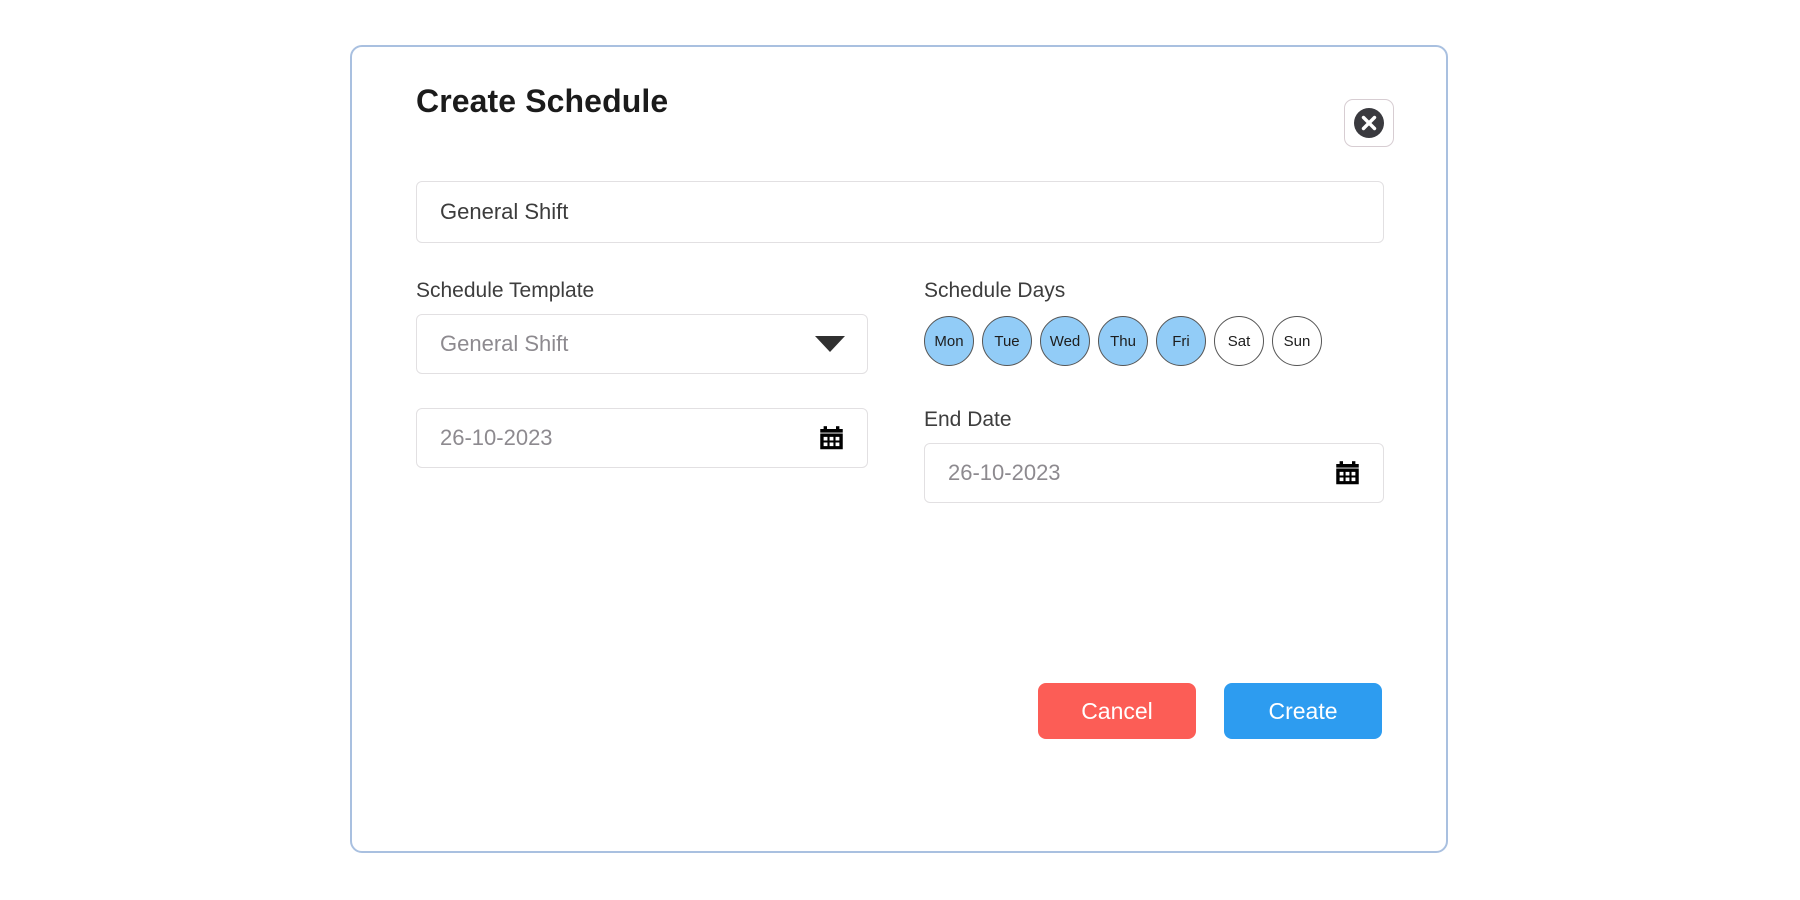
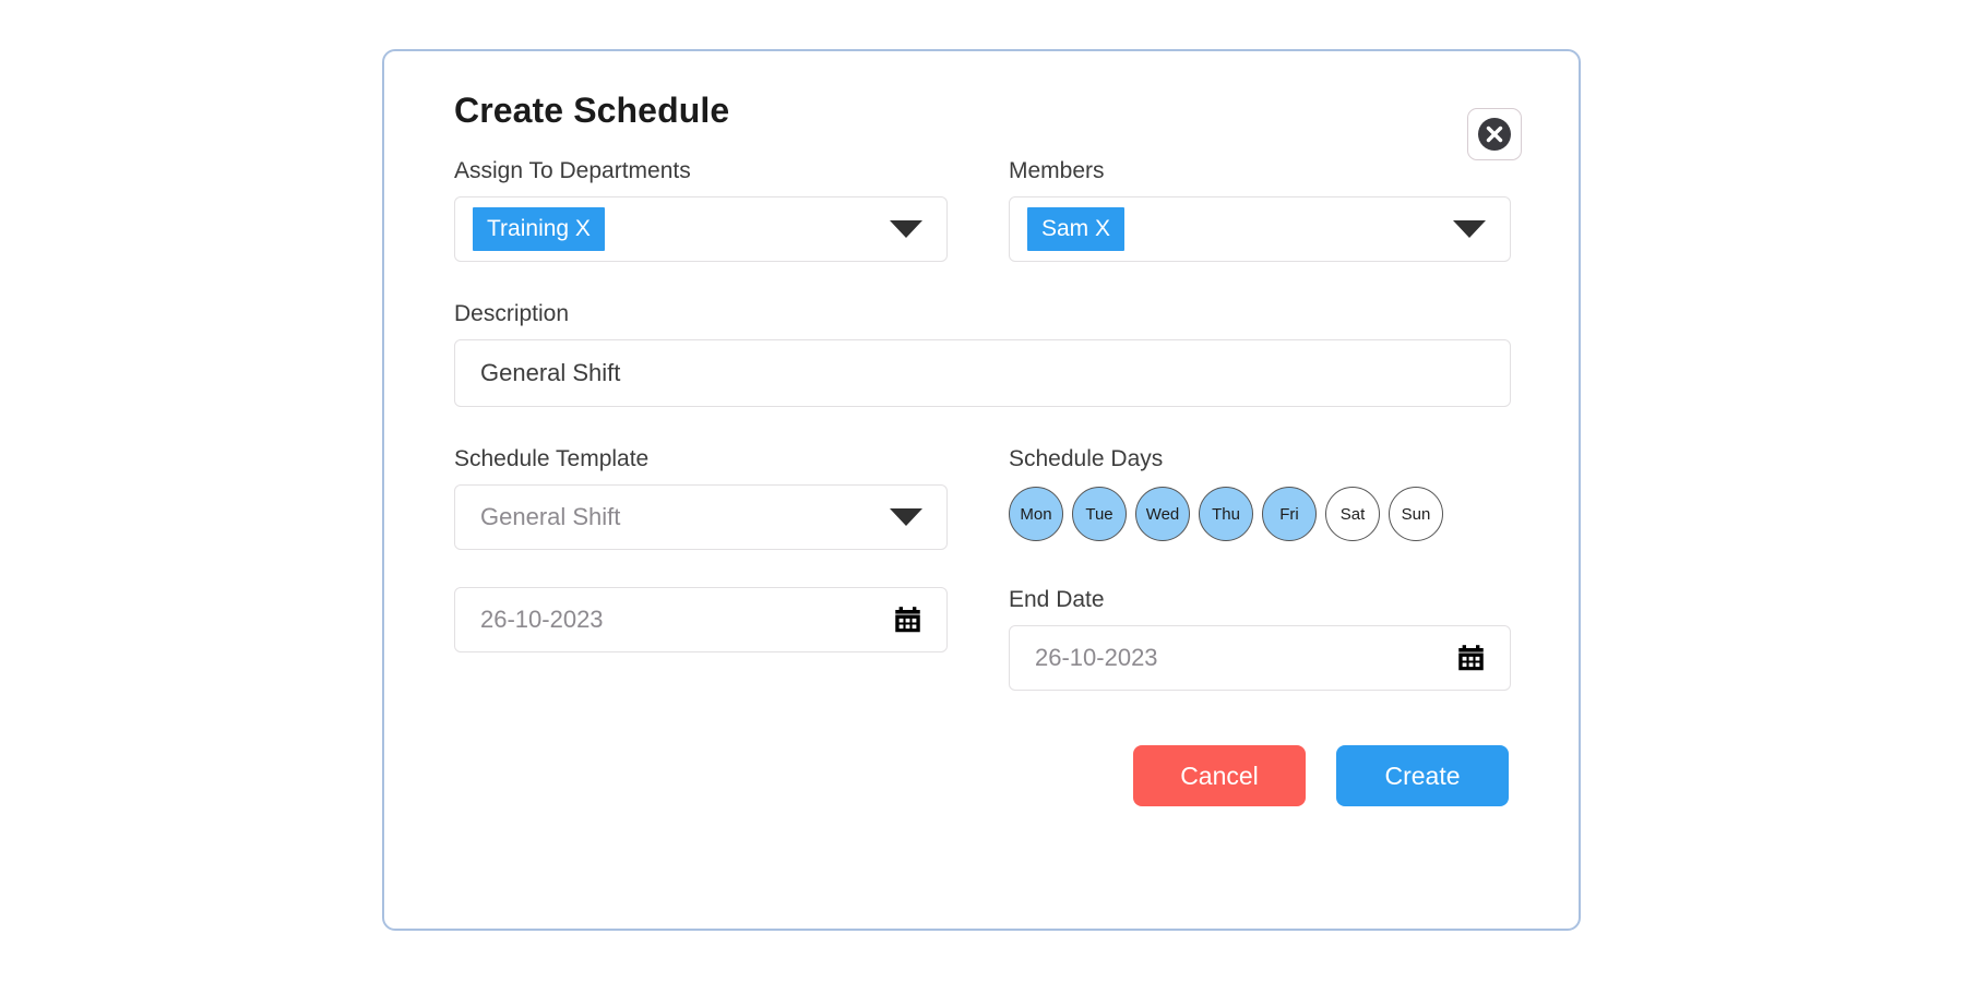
  Create Schedule
+ Assign To Departments
+ Training X
+ Members
+ Sam X
+ Description
  General Shift
  Schedule Template
  General Shift
  Schedule Days
  Mon
  Tue
  Wed
  Thu
  Fri
  Sat
  Sun
  26-10-2023
  End Date
  26-10-2023
  Cancel
  Create
